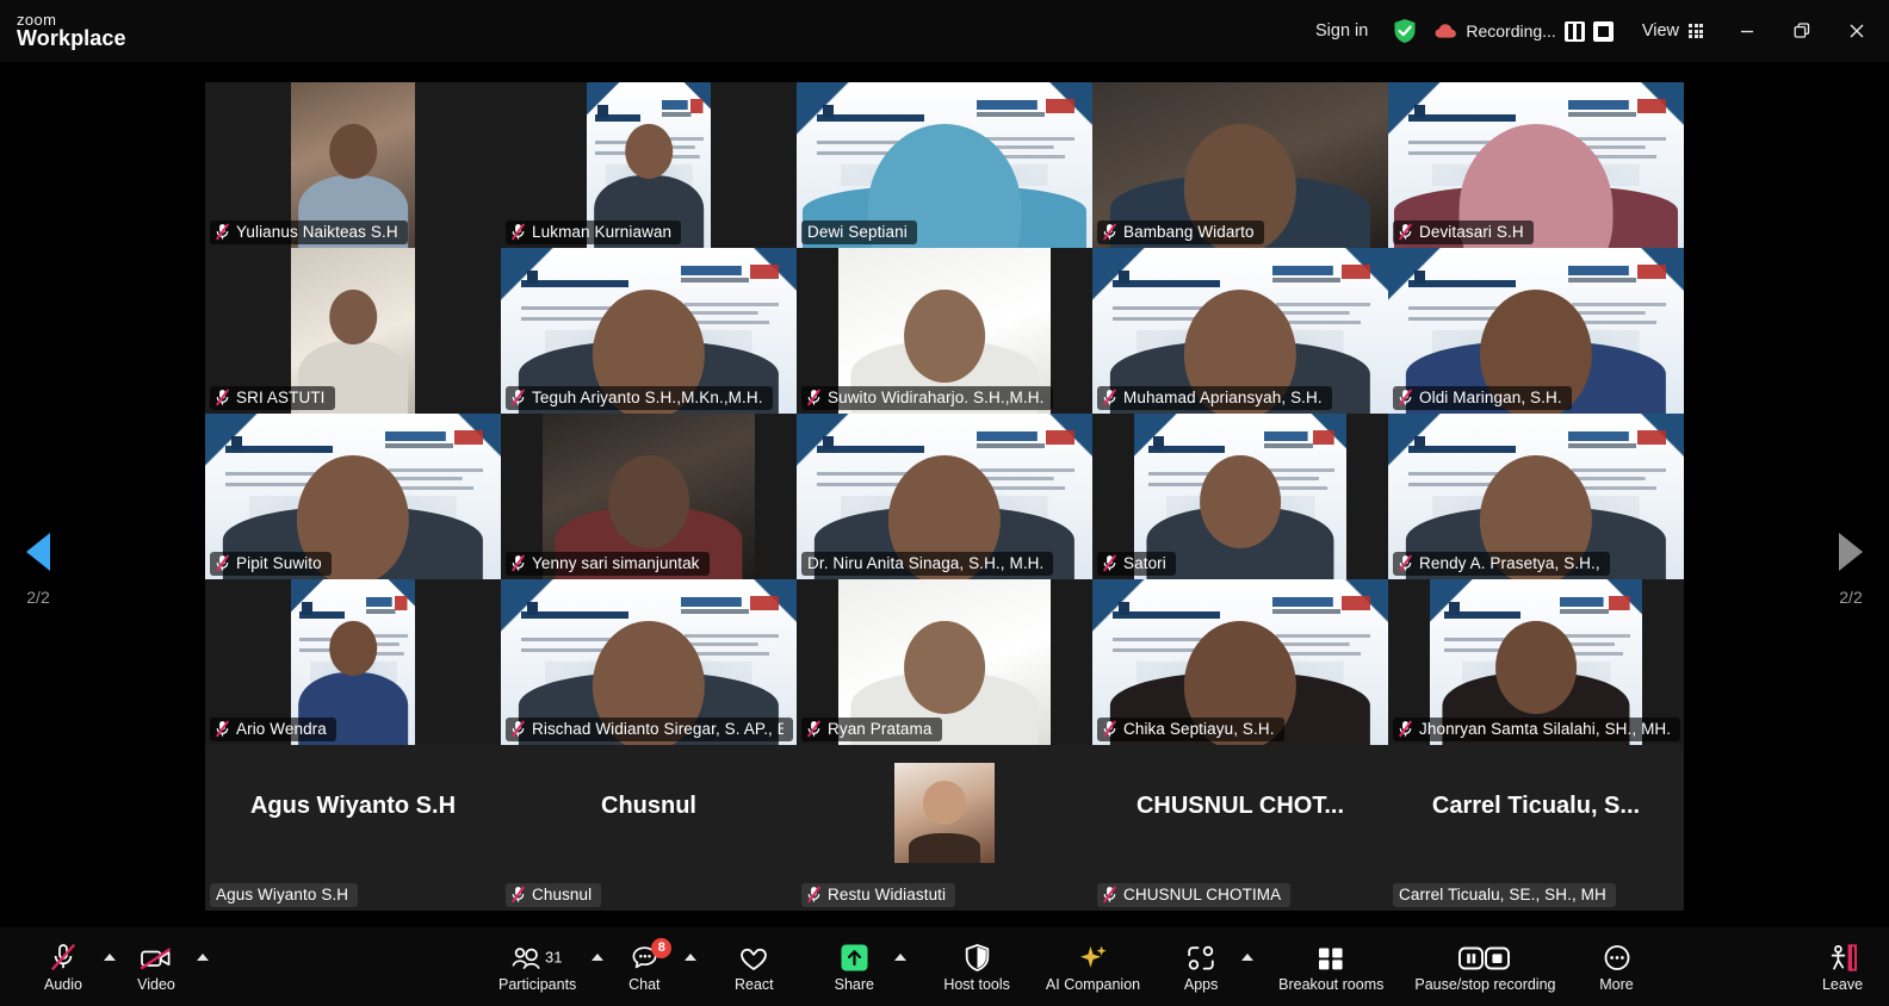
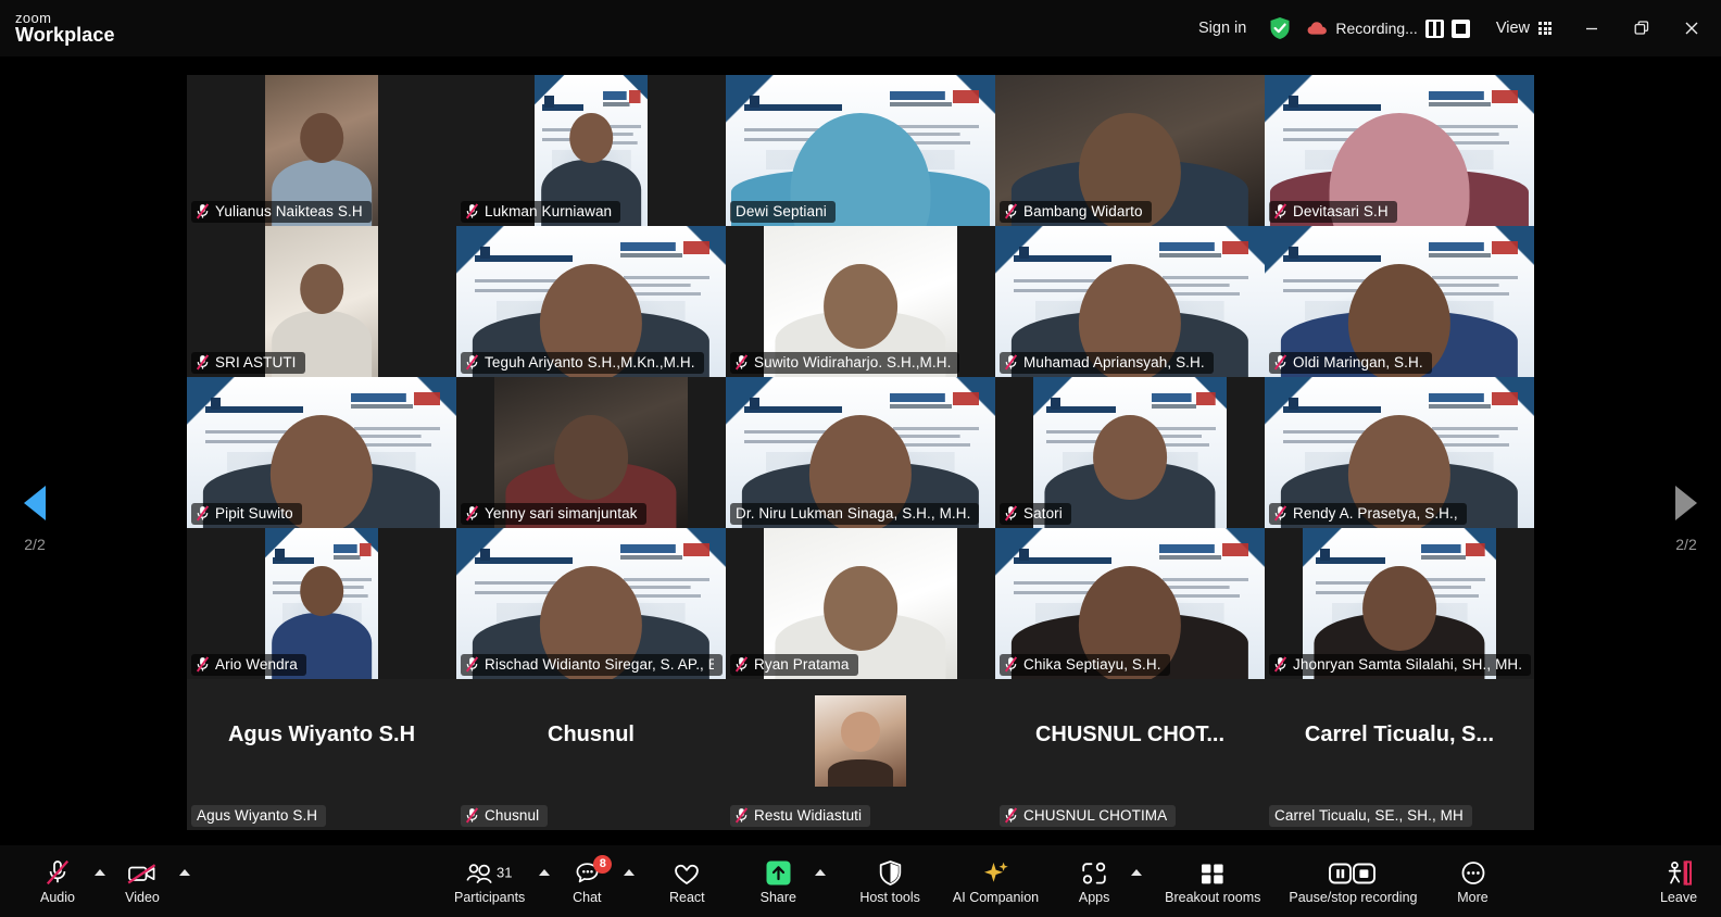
  zoom
  Workplace
  Sign in
  Recording...
  View
  2/2
  2/2
  Yulianus Naikteas S.H
  Lukman Kurniawan
  Dewi Septiani
  Bambang Widarto
  Devitasari S.H
  SRI ASTUTI
  Teguh Ariyanto S.H.,M.Kn.,M.H.
  Suwito Widiraharjo. S.H.,M.H.
  Muhamad Apriansyah, S.H.
  Oldi Maringan, S.H.
  Pipit Suwito
  Yenny sari simanjuntak
- Dr. Niru Anita Sinaga, S.H., M.H.
+ Dr. Niru Lukman Sinaga, S.H., M.H.
  Satori
  Rendy A. Prasetya, S.H.,
  Ario Wendra
  Rischad Widianto Siregar, S. AP., B
  Ryan Pratama
  Chika Septiayu, S.H.
  Jhonryan Samta Silalahi, SH., MH.
  Agus Wiyanto S.H
  Agus Wiyanto S.H
  Chusnul
  Chusnul
  Restu Widiastuti
  CHUSNUL CHOT...
  CHUSNUL CHOTIMA
  Carrel Ticualu, S...
  Carrel Ticualu, SE., SH., MH
  Audio
  Video
  31
  Participants
  8
  Chat
  React
  Share
  Host tools
  AI Companion
  Apps
  Breakout rooms
  Pause/stop recording
  More
  Leave
